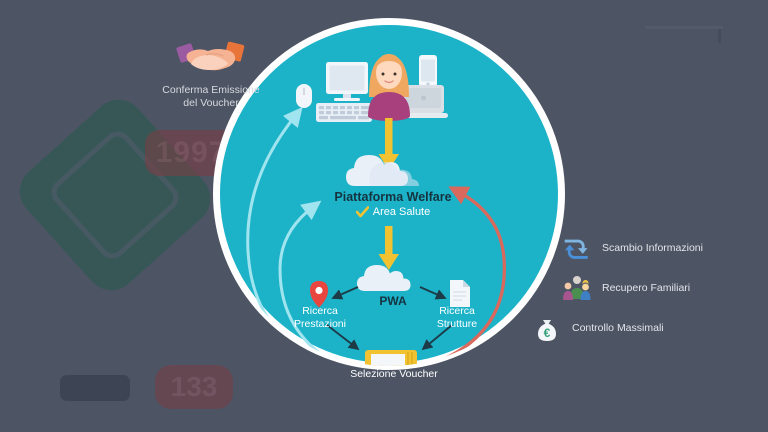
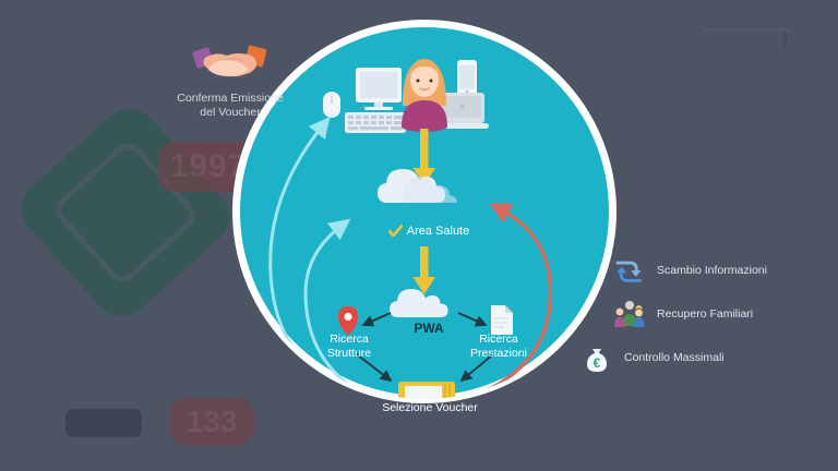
  199
- Piattaforma Welfare
  Area Salute
  PWA
  Ricerca
- Prestazioni
+ Strutture
  Ricerca
- Strutture
+ Prestazioni
  Selezione Voucher
  Conferma Emissione
  del Voucher
  Scambio Informazioni
  Recupero Familiari
  €
  Controllo Massimali
